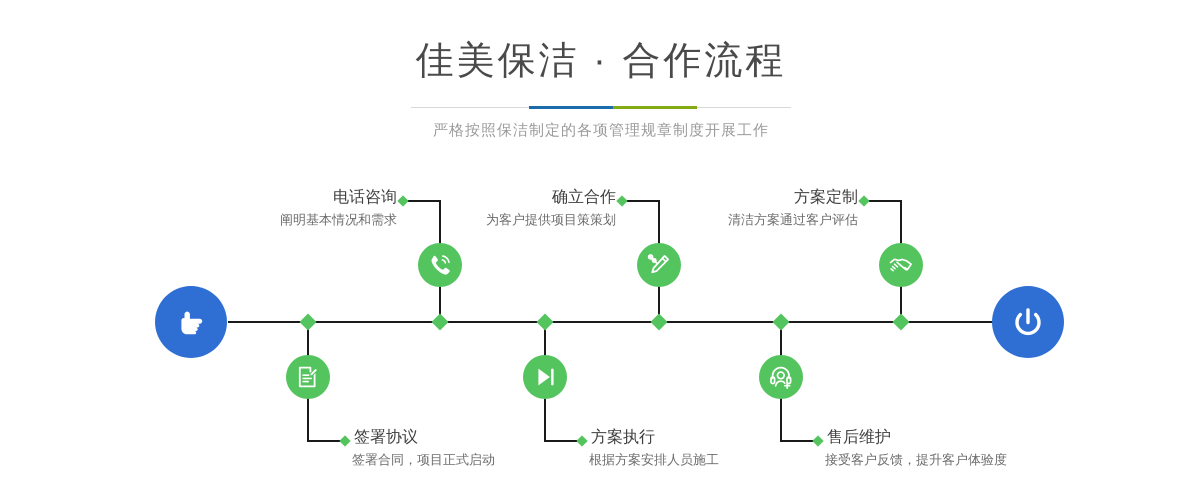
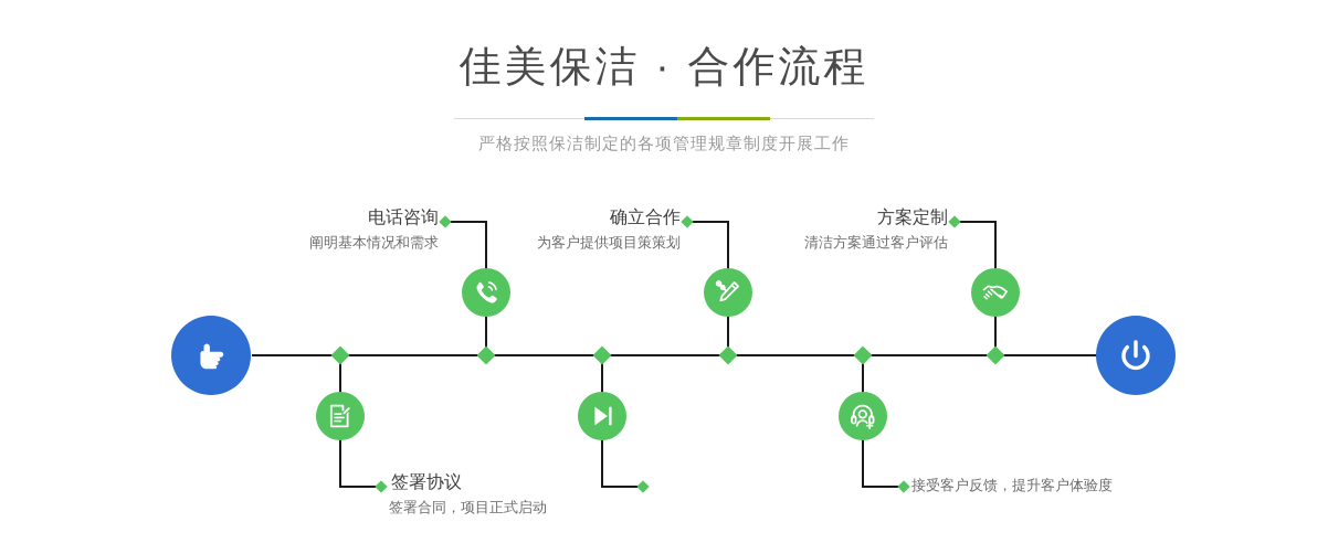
  佳美保洁 · 合作流程
  严格按照保洁制定的各项管理规章制度开展工作
  电话咨询
  阐明基本情况和需求
  确立合作
  为客户提供项目策策划
  方案定制
  清洁方案通过客户评估
  签署协议
  签署合同，项目正式启动
- 方案执行
- 根据方案安排人员施工
- 售后维护
  接受客户反馈，提升客户体验度
